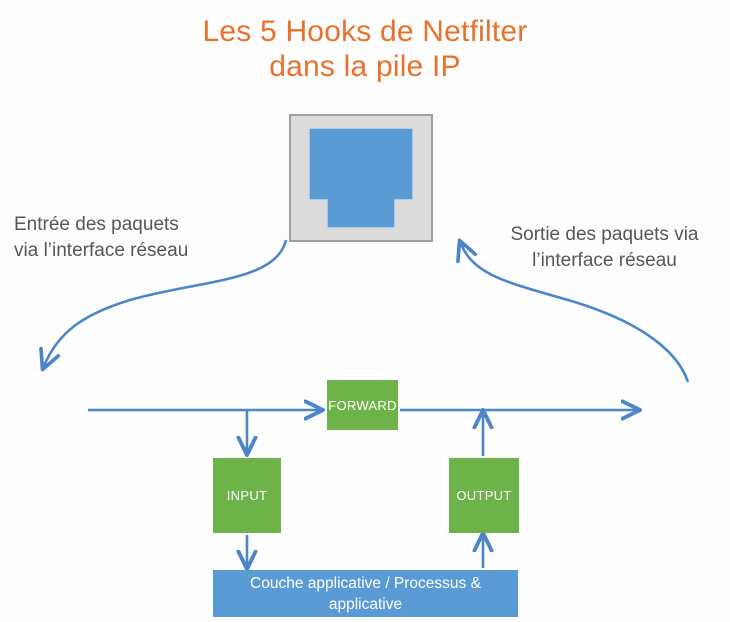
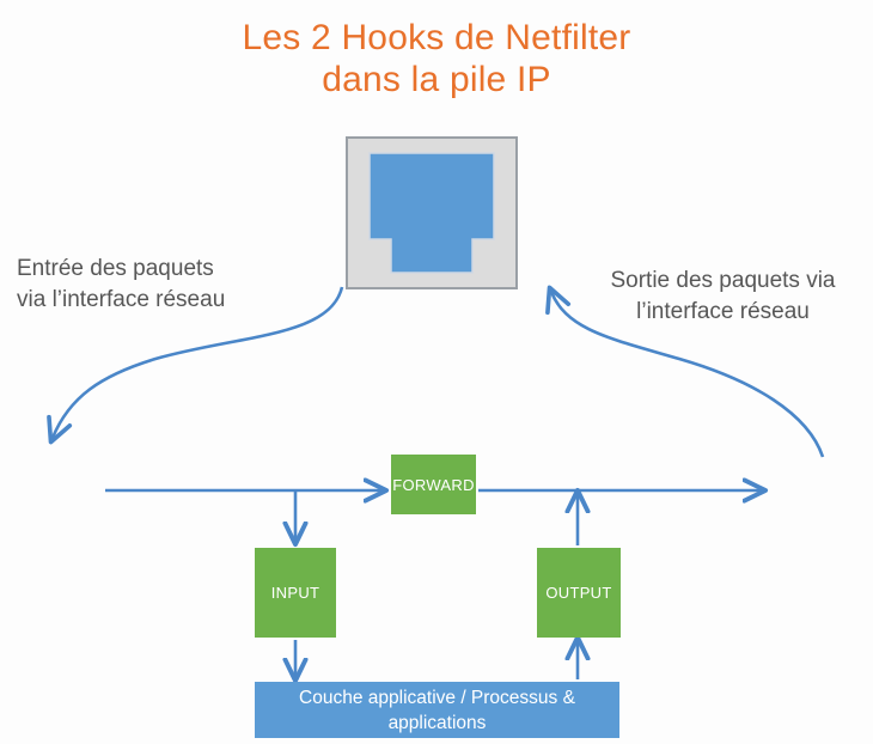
- Les 5 Hooks de Netfilter
+ Les 2 Hooks de Netfilter
  dans la pile IP
  Entrée des paquets
  via l’interface réseau
  Sortie des paquets via
  l’interface réseau
  FORWARD
  INPUT
  OUTPUT
- Couche applicative / Processus & applicative
+ Couche applicative / Processus & applications
